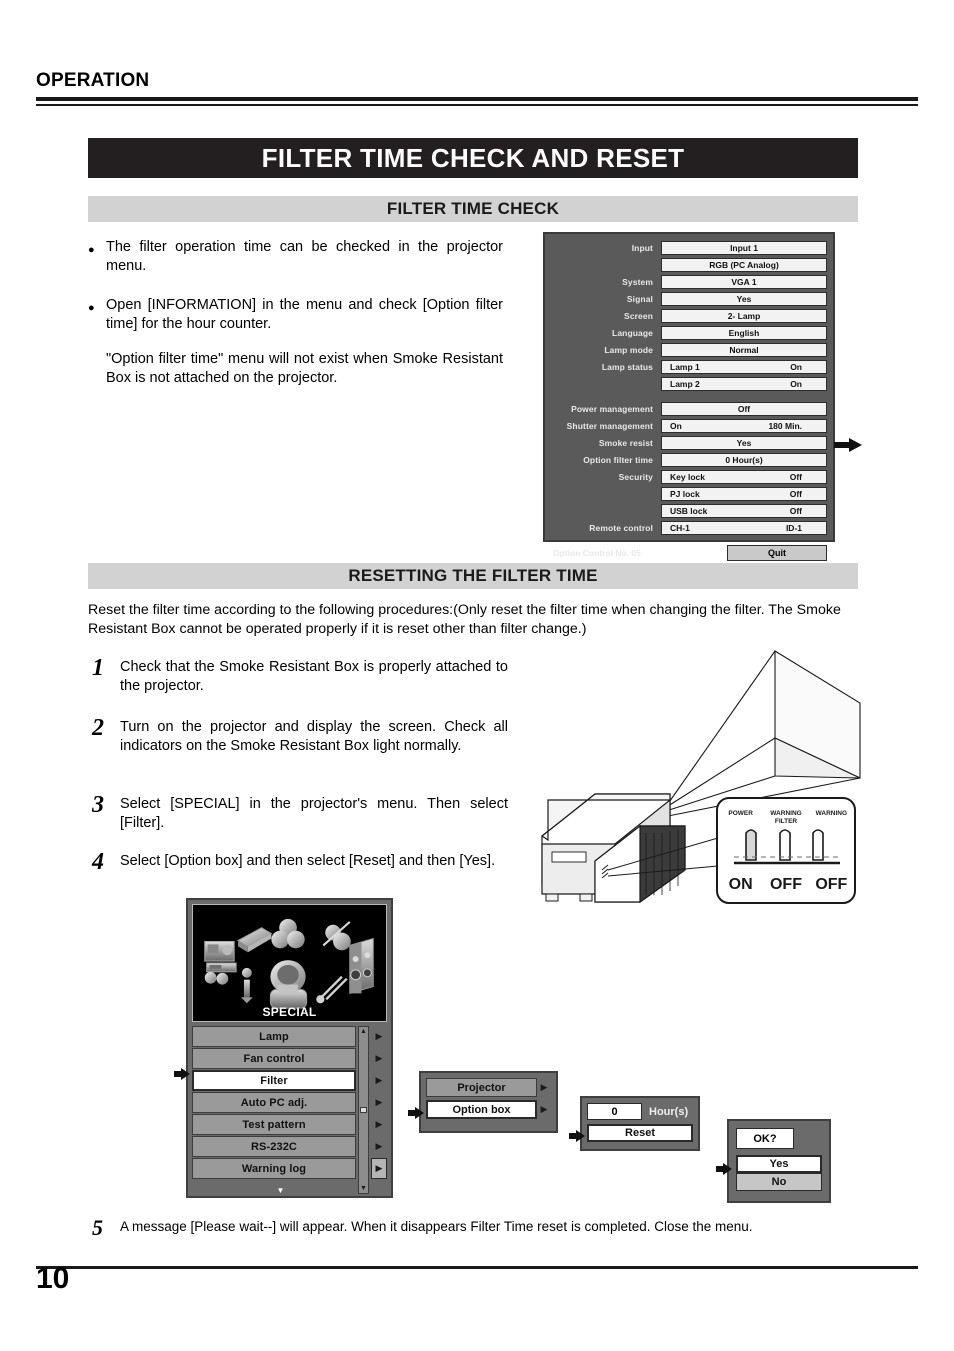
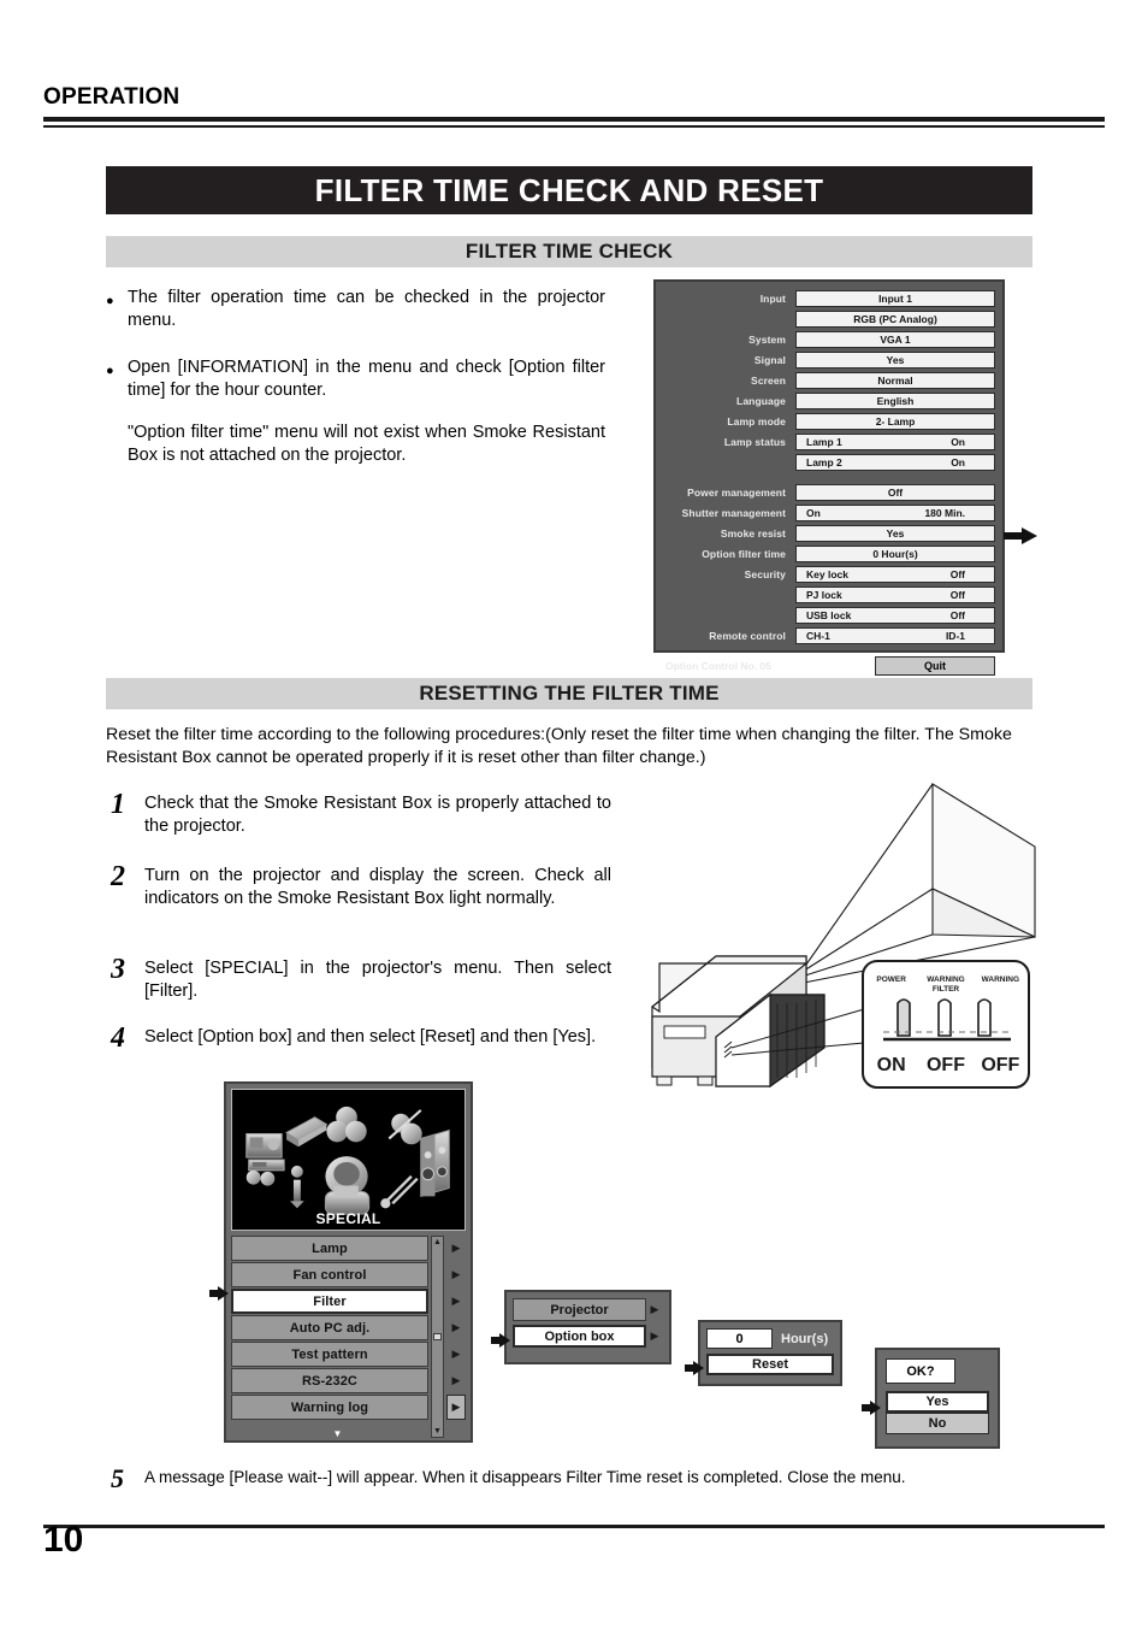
  OPERATION
  FILTER TIME CHECK AND RESET
  FILTER TIME CHECK
  The filter operation time can be checked in the projector menu.
  Open [INFORMATION] in the menu and check [Option filter time] for the hour counter.
  "Option filter time" menu will not exist when Smoke Resistant Box is not attached on the projector.
  Input
  Input 1
  RGB (PC Analog)
  System
  VGA 1
  Signal
  Yes
  Screen
- 2- Lamp
+ Normal
  Language
  English
  Lamp mode
- Normal
+ 2- Lamp
  Lamp status
  Lamp 1
  On
  Lamp 2
  On
  Power management
  Off
  Shutter management
  On
  180 Min.
  Smoke resist
  Yes
  Option filter time
  0 Hour(s)
  Security
  Key lock
  Off
  PJ lock
  Off
  USB lock
  Off
  Remote control
  CH-1
  ID-1
  Quit
  RESETTING THE FILTER TIME
  Reset the filter time according to the following procedures:(Only reset the filter time when changing the filter. The Smoke Resistant Box cannot be operated properly if it is reset other than filter change.)
  1
  Check that the Smoke Resistant Box is properly attached to the projector.
  2
  Turn on the projector and display the screen. Check all indicators on the Smoke Resistant Box light normally.
  3
  Select [SPECIAL] in the projector's menu. Then select [Filter].
  4
  Select [Option box] and then select [Reset] and then [Yes].
  5
  A message [Please wait--] will appear. When it disappears Filter Time reset is completed. Close the menu.
  ON
  OFF
  OFF
  SPECIAL
  Lamp
  Fan control
  Filter
  Auto PC adj.
  Test pattern
  RS-232C
  Warning log
  ▶
  ▶
  ▶
  ▶
  ▶
  ▶
  ▶
  ▼
  Projector
  ▶
  Option box
  ▶
  0
  Hour(s)
  Reset
  OK?
  Yes
  No
  10
